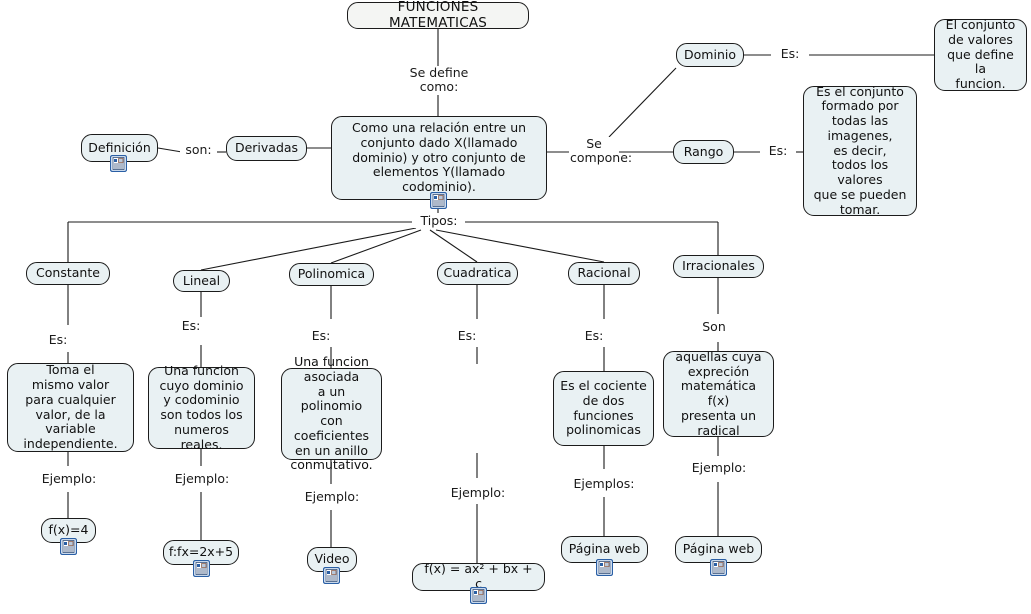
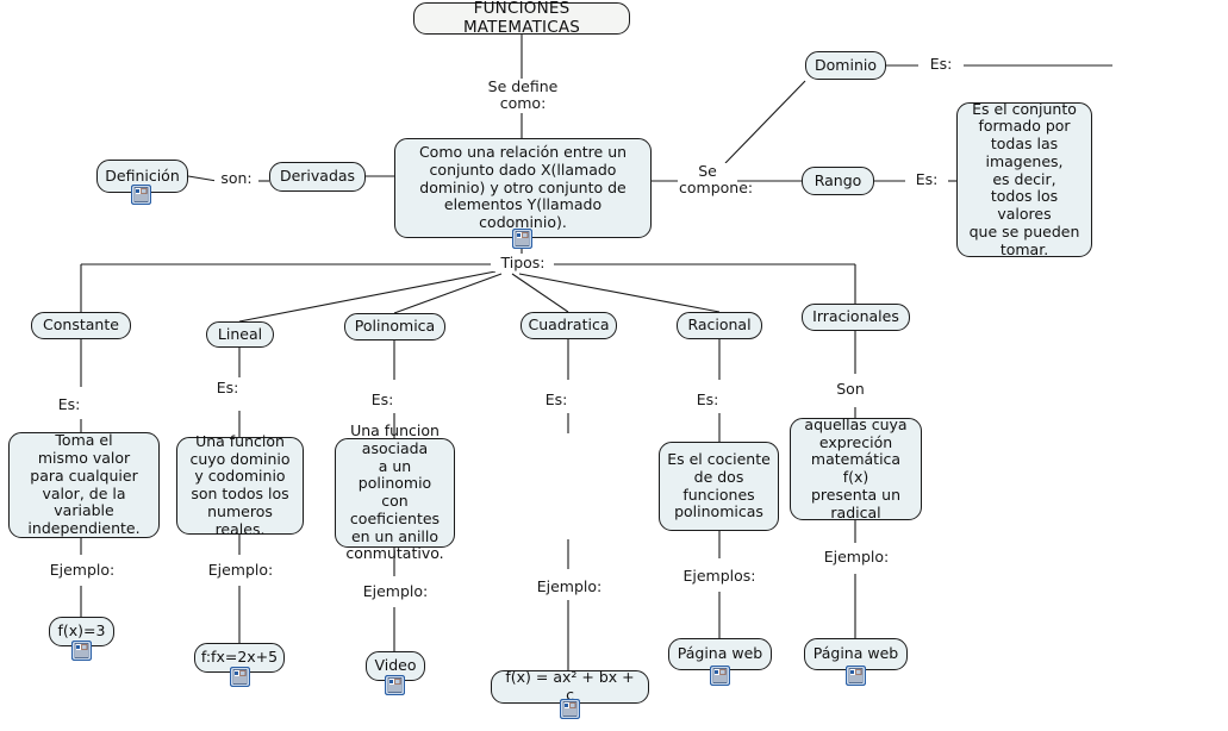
  FUNCIONES MATEMATICAS
  Como una relación entre un
  conjunto dado X(llamado
  dominio) y otro conjunto de
  elementos Y(llamado codominio).
  Definición
  Derivadas
  Dominio
  Rango
- El conjunto
- de valores
- que define la
- funcion.
  Es el conjunto
  formado por
  todas las
  imagenes,
  es decir,
  todos los valores
  que se pueden
  tomar.
  Constante
  Lineal
  Polinomica
  Cuadratica
  Racional
  Irracionales
  Toma el
  mismo valor
  para cualquier
  valor, de la variable
  independiente.
  Una funcion
  cuyo dominio
  y codominio
  son todos los
  numeros reales.
  Una funcion
  asociada
  a un polinomio
  con coeficientes
  en un anillo
  conmutativo.
  Es el cociente
  de dos
  funciones
  polinomicas
  aquellas cuya
  expreción
  matemática f(x)
  presenta un
  radical
- f(x)=4
+ f(x)=3
  f:fx=2x+5
  Video
  f(x) = ax² + bx + c
  Página web
  Página web
  Se define
  como:
  son:
  Se
  compone:
  Es:
  Es:
  Tipos:
  Es:
  Es:
  Es:
  Es:
  Es:
  Son
  Ejemplo:
  Ejemplo:
  Ejemplo:
  Ejemplo:
  Ejemplos:
  Ejemplo:
